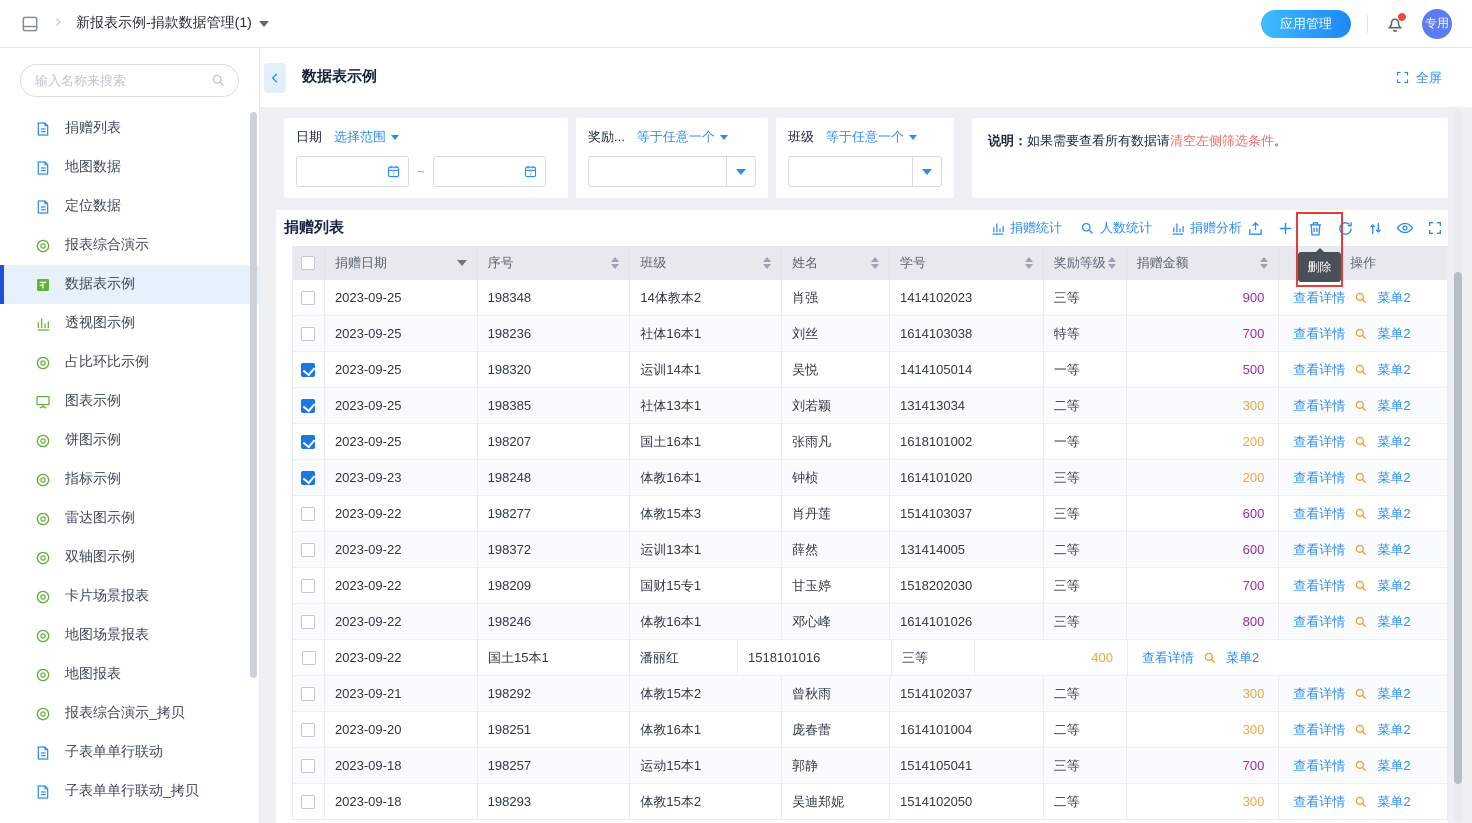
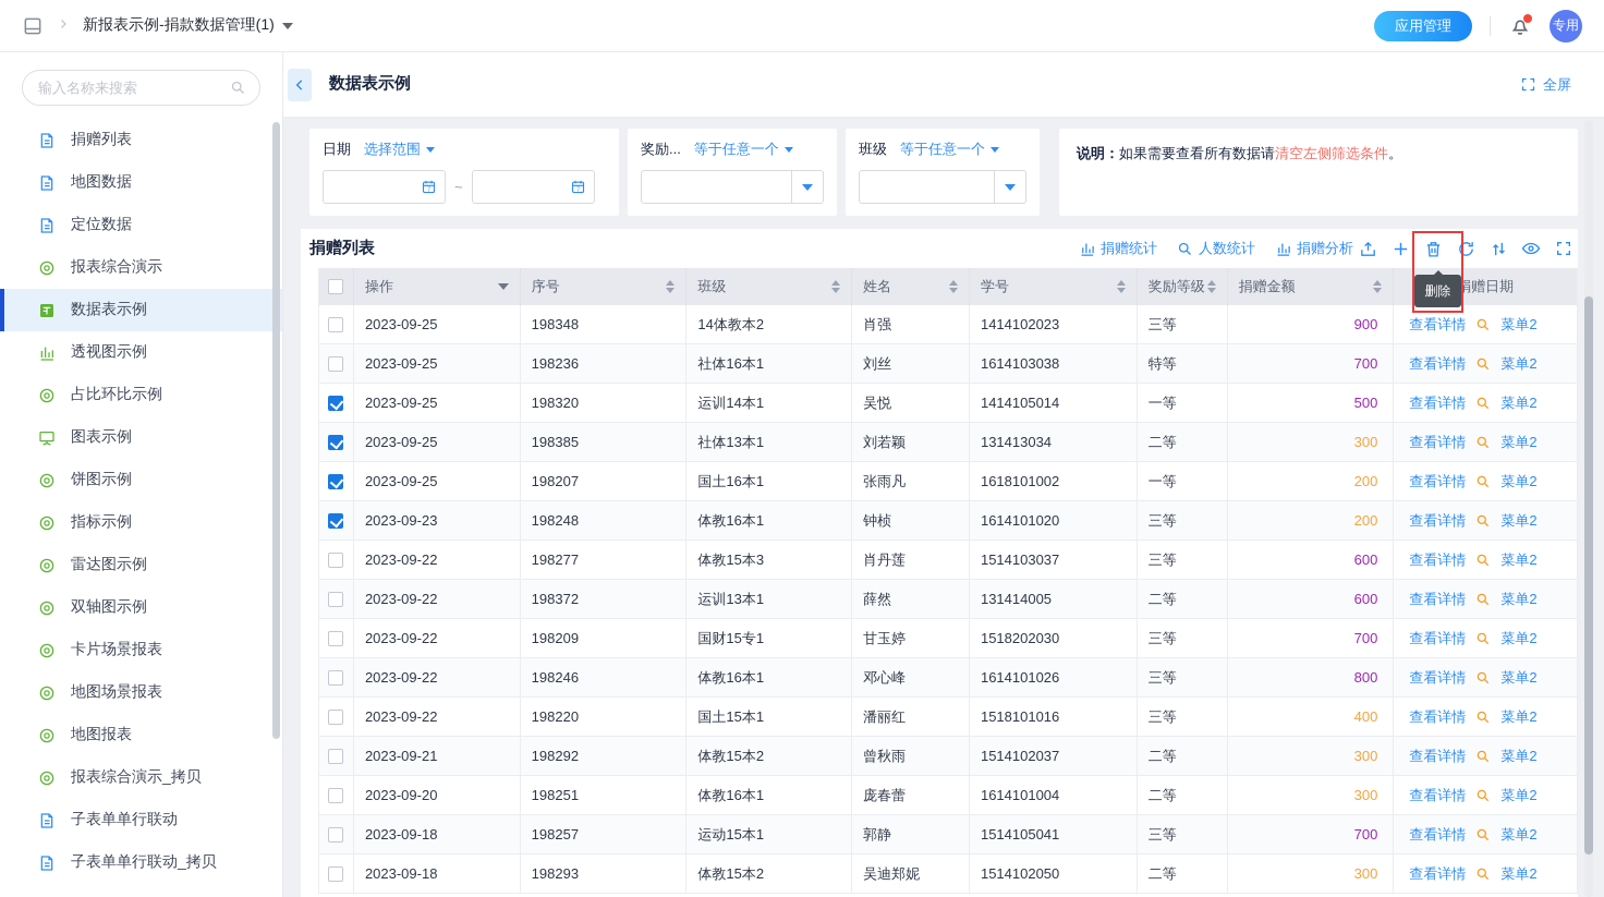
  新报表示例-捐款数据管理(1)
  应用管理
  专用
  输入名称来搜索
  捐赠列表
  地图数据
  定位数据
  报表综合演示
  数据表示例
  透视图示例
  占比环比示例
  图表示例
  饼图示例
  指标示例
  雷达图示例
  双轴图示例
  卡片场景报表
  地图场景报表
  地图报表
  报表综合演示_拷贝
  子表单单行联动
  子表单单行联动_拷贝
  数据表示例
  全屏
  日期
  选择范围
  ~
  奖励...
  等于任意一个
  班级
  等于任意一个
  说明：如果需要查看所有数据请清空左侧筛选条件。
  捐赠列表
  捐赠统计
  人数统计
  捐赠分析
- 捐赠日期
+ 操作
  序号
  班级
  姓名
  学号
  奖励等级
  捐赠金额
- 操作
+ 捐赠日期
  2023-09-25
  198348
  14体教本2
  肖强
  1414102023
  三等
  900
  查看详情
  菜单2
  2023-09-25
  198236
  社体16本1
  刘丝
  1614103038
  特等
  700
  查看详情
  菜单2
  2023-09-25
  198320
  运训14本1
  吴悦
  1414105014
  一等
  500
  查看详情
  菜单2
  2023-09-25
  198385
  社体13本1
  刘若颖
  131413034
  二等
  300
  查看详情
  菜单2
  2023-09-25
  198207
  国土16本1
  张雨凡
  1618101002
  一等
  200
  查看详情
  菜单2
  2023-09-23
  198248
  体教16本1
  钟桢
  1614101020
  三等
  200
  查看详情
  菜单2
  2023-09-22
  198277
  体教15本3
  肖丹莲
  1514103037
  三等
  600
  查看详情
  菜单2
  2023-09-22
  198372
  运训13本1
  薛然
  131414005
  二等
  600
  查看详情
  菜单2
  2023-09-22
  198209
  国财15专1
  甘玉婷
  1518202030
  三等
  700
  查看详情
  菜单2
  2023-09-22
  198246
  体教16本1
  邓心峰
  1614101026
  三等
  800
  查看详情
  菜单2
  2023-09-22
+ 198220
  国土15本1
  潘丽红
  1518101016
  三等
  400
  查看详情
  菜单2
  2023-09-21
  198292
  体教15本2
  曾秋雨
  1514102037
  二等
  300
  查看详情
  菜单2
  2023-09-20
  198251
  体教16本1
  庞春蕾
  1614101004
  二等
  300
  查看详情
  菜单2
  2023-09-18
  198257
  运动15本1
  郭静
  1514105041
  三等
  700
  查看详情
  菜单2
  2023-09-18
  198293
  体教15本2
  吴迪郑妮
  1514102050
  二等
  300
  查看详情
  菜单2
  删除
